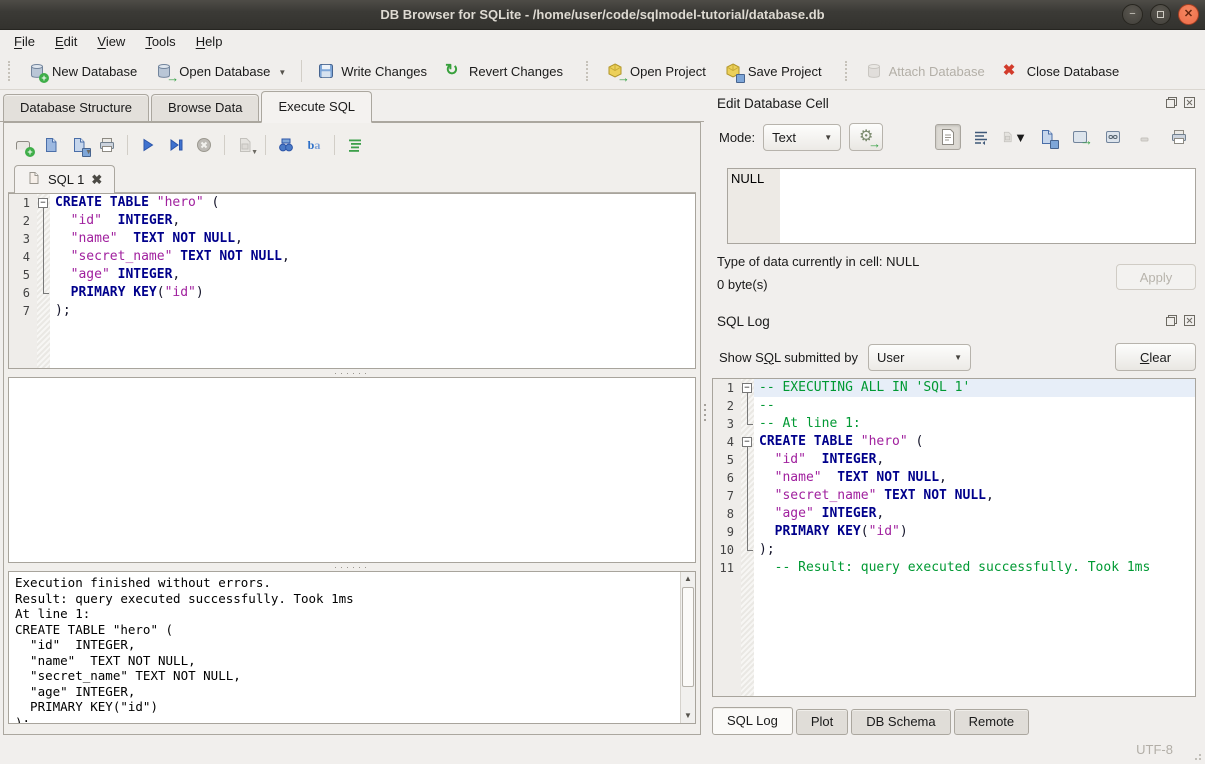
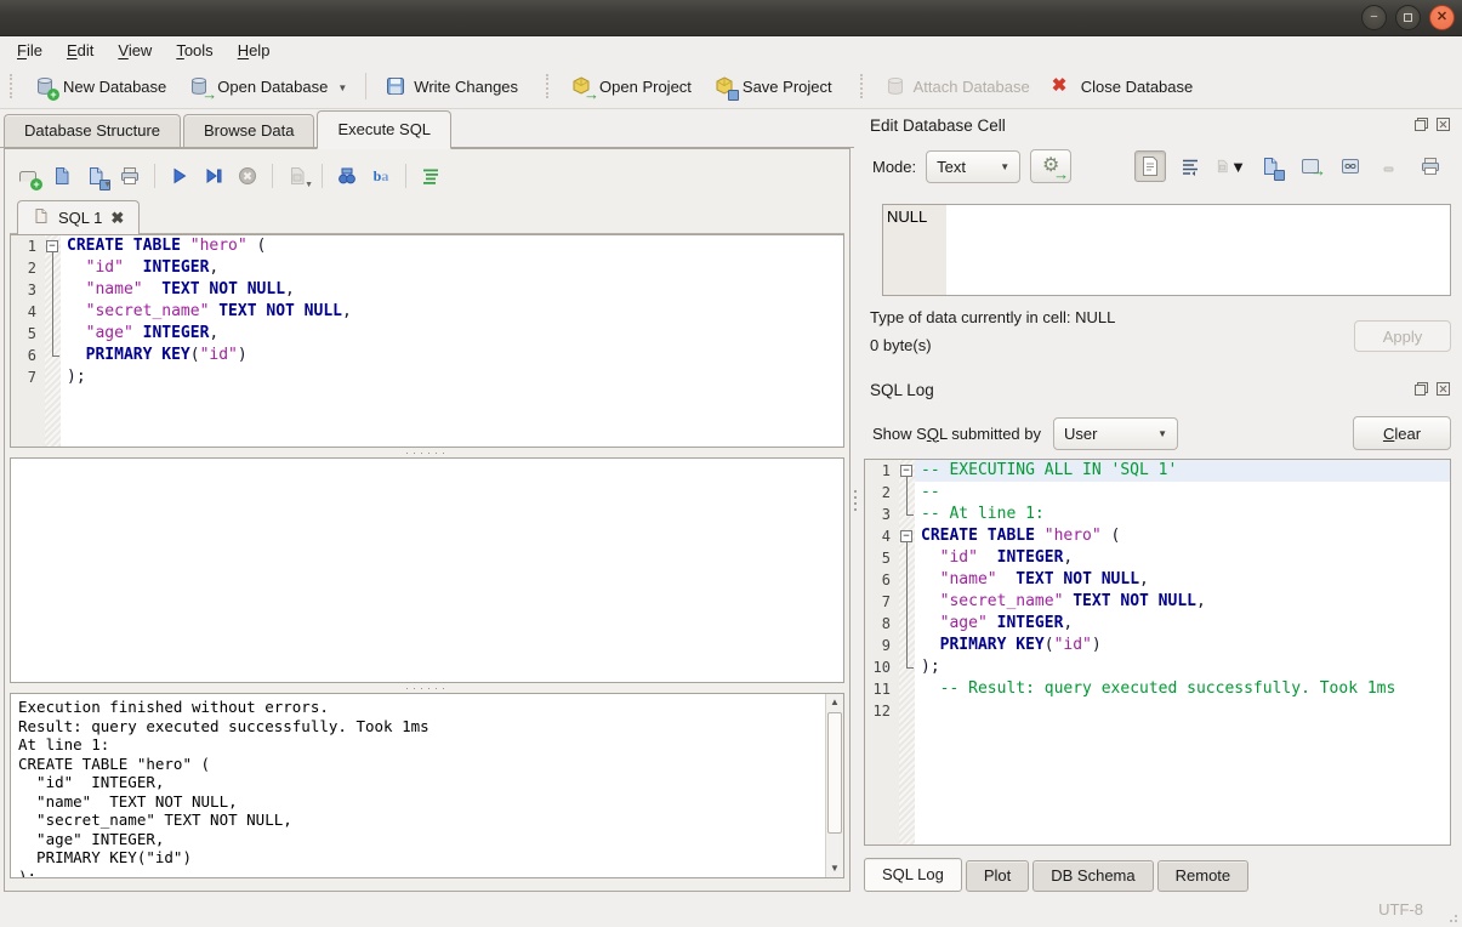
- DB Browser for SQLite - /home/user/code/sqlmodel-tutorial/database.db
  −
  ✕
  File
  Edit
  View
  Tools
  Help
  +
  New Database
  →
  Open Database
  ▼
  Write Changes
- ↻
- Revert Changes
  →
  Open Project
  Save Project
  Attach Database
  ✖
  Close Database
  Database Structure
  Browse Data
  Execute SQL
  +
  ba
  SQL 1
  ✖
  1
  −
  CREATE TABLE "hero" (
  2
  "id" INTEGER,
  3
  "name" TEXT NOT NULL,
  4
  "secret_name" TEXT NOT NULL,
  5
  "age" INTEGER,
  6
  PRIMARY KEY("id")
  7
  );
  ······
  ······
  Execution finished without errors.
  Result: query executed successfully. Took 1ms
  At line 1:
  CREATE TABLE "hero" (
  "id" INTEGER,
  "name" TEXT NOT NULL,
  "secret_name" TEXT NOT NULL,
  "age" INTEGER,
  PRIMARY KEY("id")
  );
  ▲
  ▼
  Edit Database Cell
  Mode:
  Text
  ▼
  ⚙
  →
  ▼
  →
  NULL
  Type of data currently in cell: NULL
  0 byte(s)
  Apply
  SQL Log
  Show SQL submitted by
  User
  ▼
  C
  lear
  1
  −
  -- EXECUTING ALL IN 'SQL 1'
  2
  --
  3
  -- At line 1:
  4
  −
  CREATE TABLE "hero" (
  5
  "id" INTEGER,
  6
  "name" TEXT NOT NULL,
  7
  "secret_name" TEXT NOT NULL,
  8
  "age" INTEGER,
  9
  PRIMARY KEY("id")
  10
  );
  11
  -- Result: query executed successfully. Took 1ms
+ 12
  SQL Log
  Plot
  DB Schema
  Remote
  UTF-8
